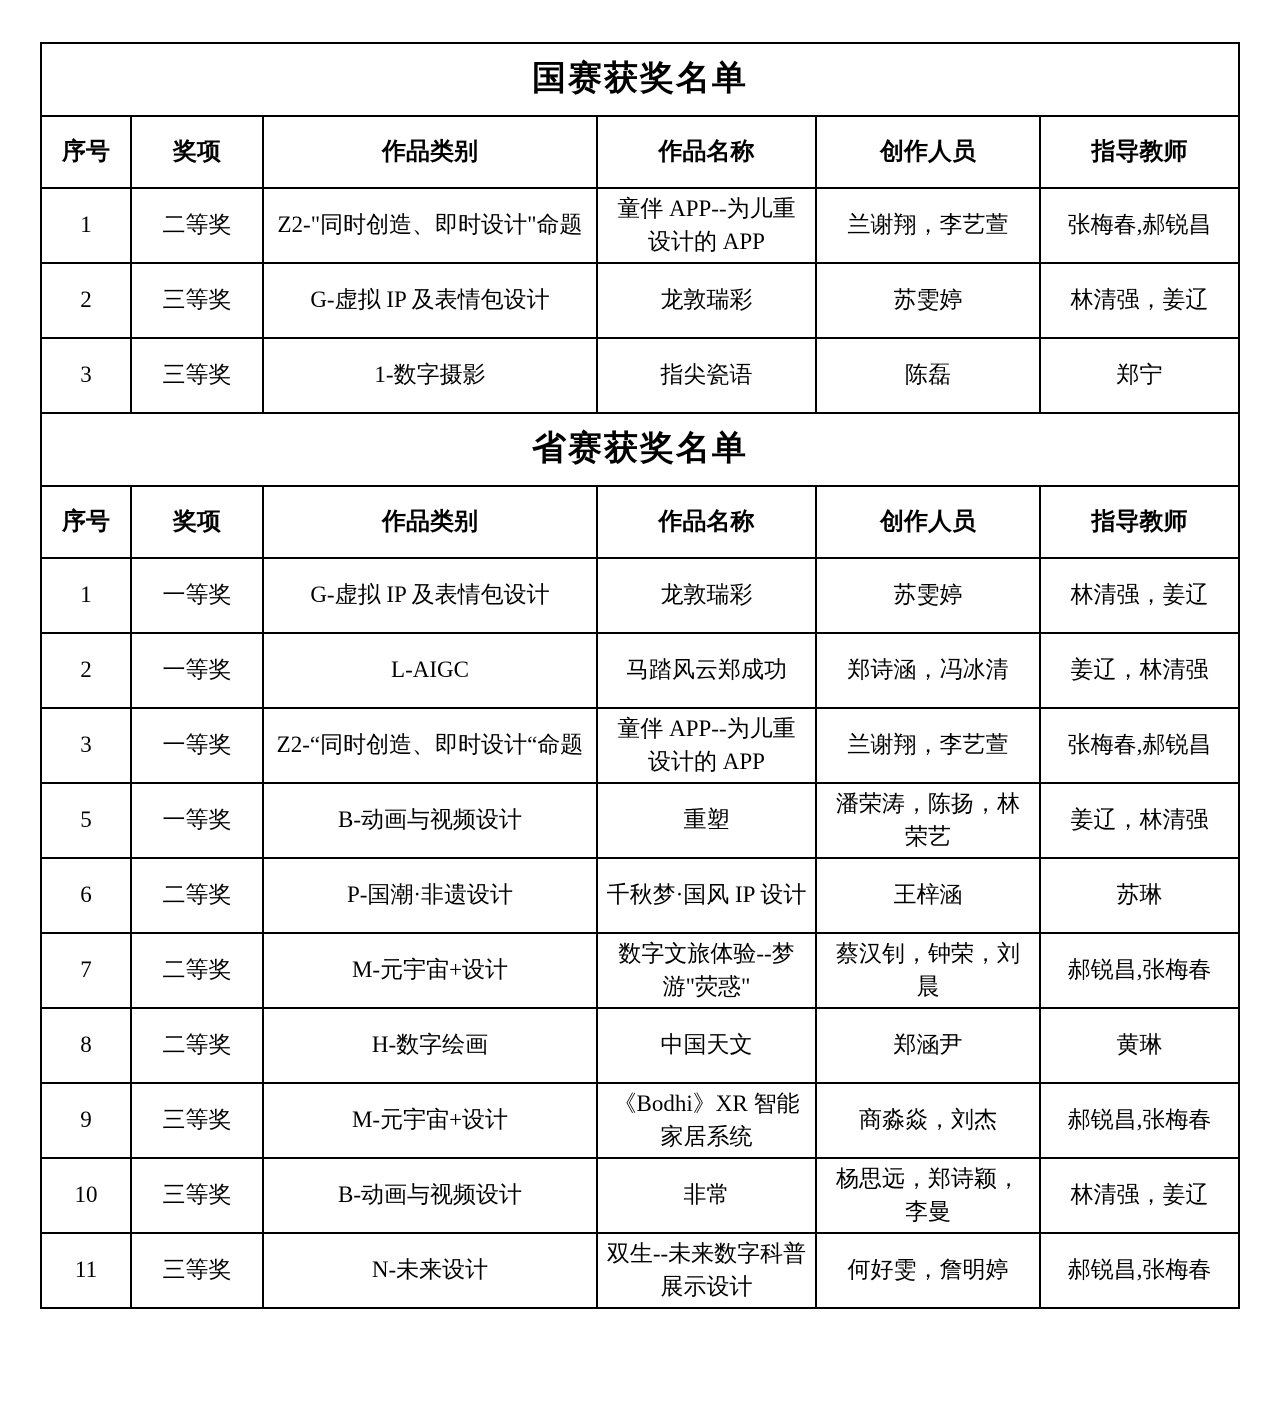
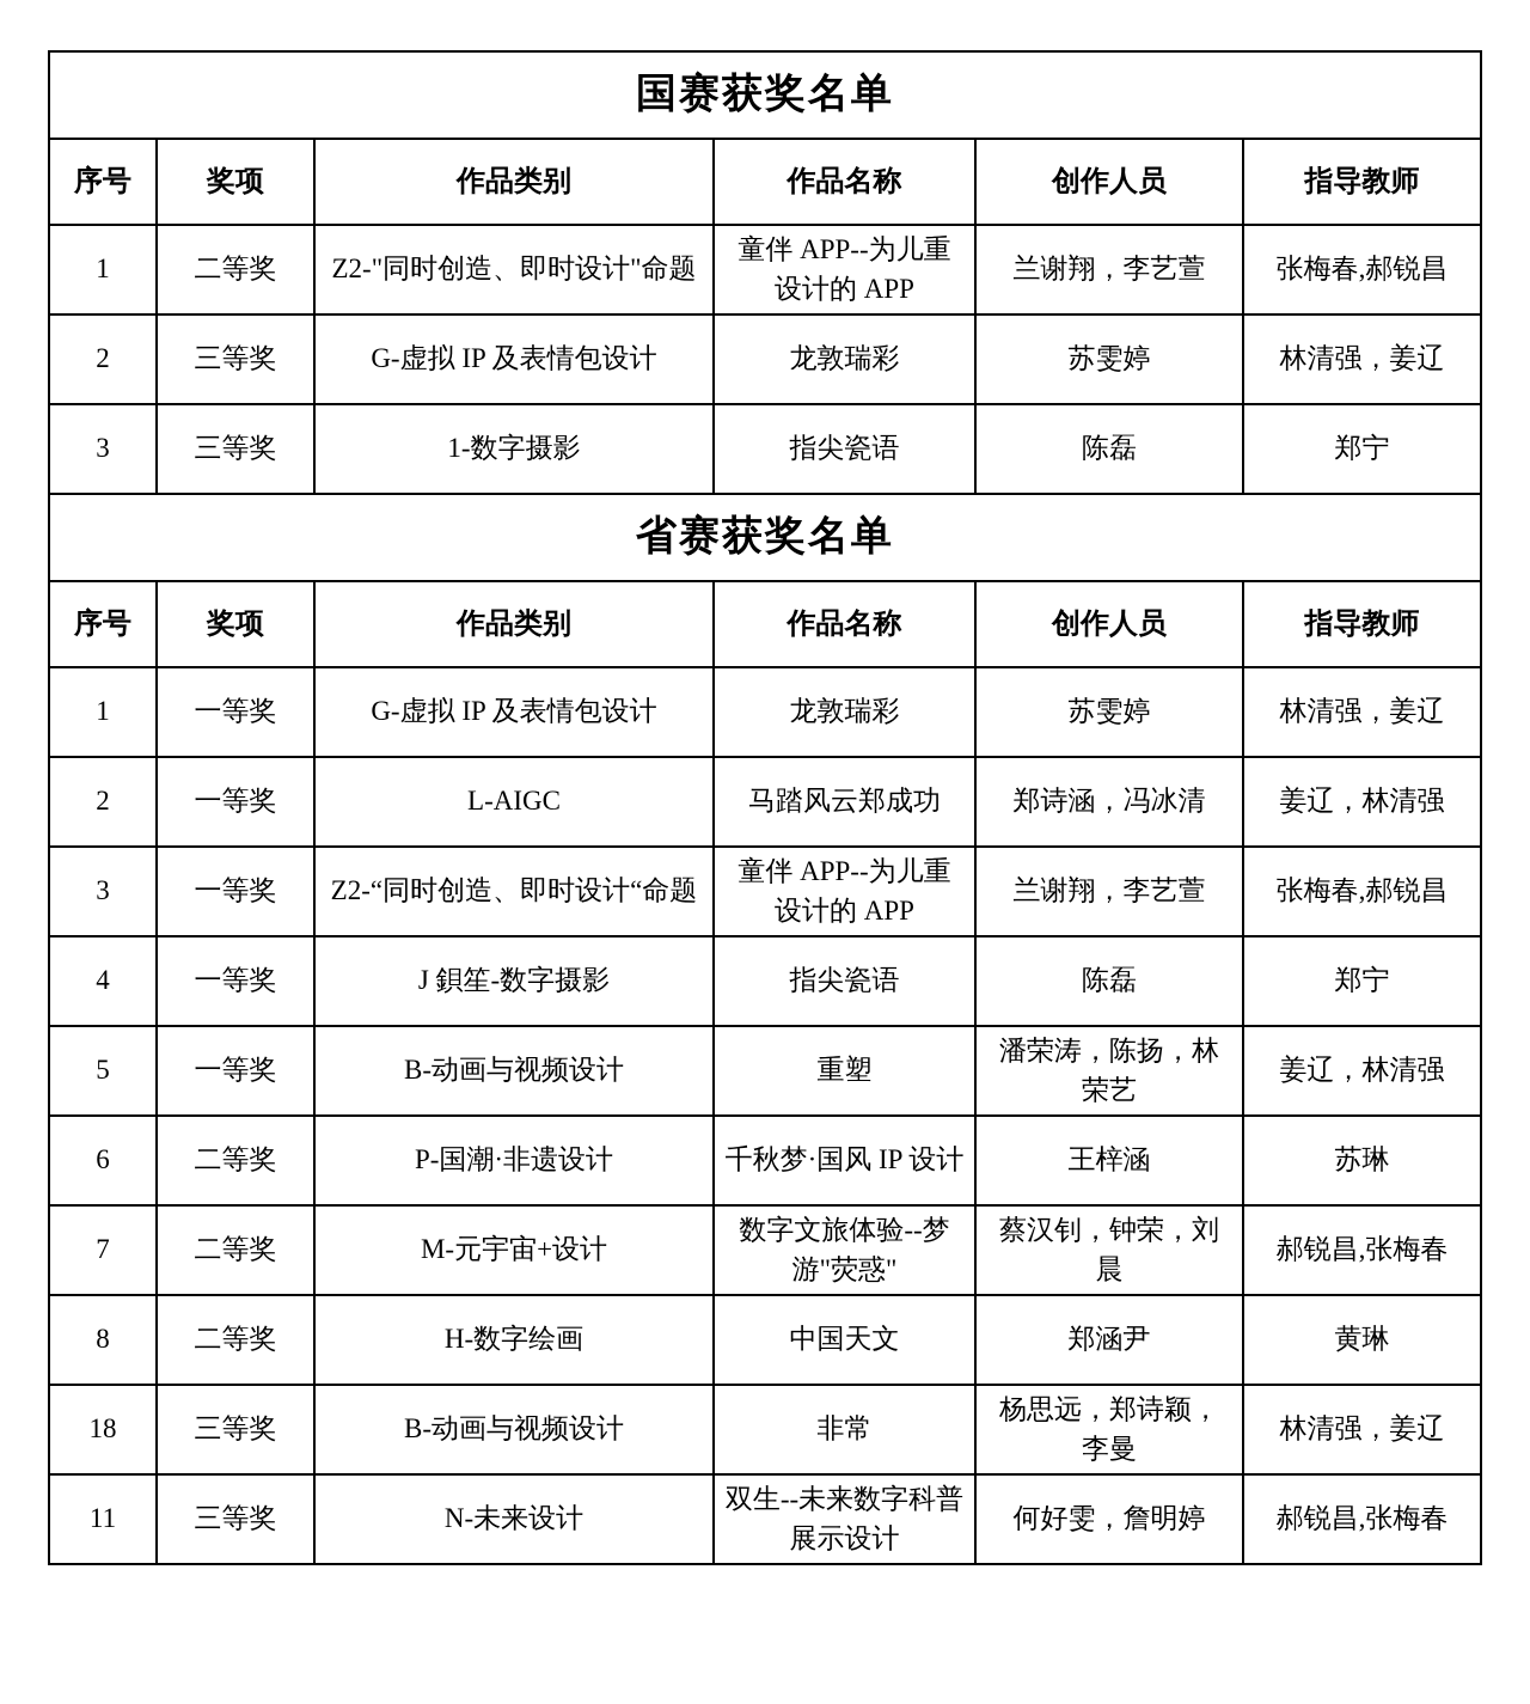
  国赛获奖名单
  序号	奖项	作品类别	作品名称	创作人员	指导教师
  1	二等奖	Z2-"同时创造、即时设计"命题	童伴 APP--为儿重设计的 APP	兰谢翔，李艺萱	张梅春,郝锐昌
  2	三等奖	G-虚拟 IP 及表情包设计	龙敦瑞彩	苏雯婷	林清强，姜辽
  3	三等奖	1-数字摄影	指尖瓷语	陈磊	郑宁
  省赛获奖名单
  序号	奖项	作品类别	作品名称	创作人员	指导教师
  1	一等奖	G-虚拟 IP 及表情包设计	龙敦瑞彩	苏雯婷	林清强，姜辽
  2	一等奖	L-AIGC	马踏风云郑成功	郑诗涵，冯冰清	姜辽，林清强
  3	一等奖	Z2-“同时创造、即时设计“命题	童伴 APP--为儿重设计的 APP	兰谢翔，李艺萱	张梅春,郝锐昌
+ 4	一等奖	J 鋇笙-数字摄影	指尖瓷语	陈磊	郑宁
  5	一等奖	B-动画与视频设计	重塑	潘荣涛，陈扬，林荣艺	姜辽，林清强
  6	二等奖	P-国潮·非遗设计	千秋梦·国风 IP 设计	王梓涵	苏琳
  7	二等奖	M-元宇宙+设计	数字文旅体验--梦游"荧惑"	蔡汉钊，钟荣，刘晨	郝锐昌,张梅春
  8	二等奖	H-数字绘画	中国天文	郑涵尹	黄琳
- 9	三等奖	M-元宇宙+设计	《Bodhi》XR 智能家居系统	商淼焱，刘杰	郝锐昌,张梅春
- 10	三等奖	B-动画与视频设计	非常	杨思远，郑诗颖，李曼	林清强，姜辽
+ 18	三等奖	B-动画与视频设计	非常	杨思远，郑诗颖，李曼	林清强，姜辽
  11	三等奖	N-未来设计	双生--未来数字科普展示设计	何好雯，詹明婷	郝锐昌,张梅春
